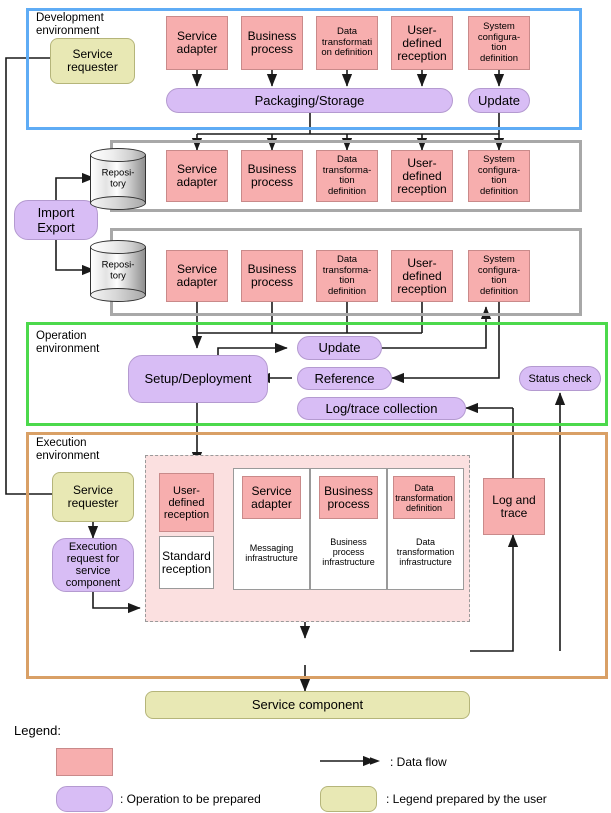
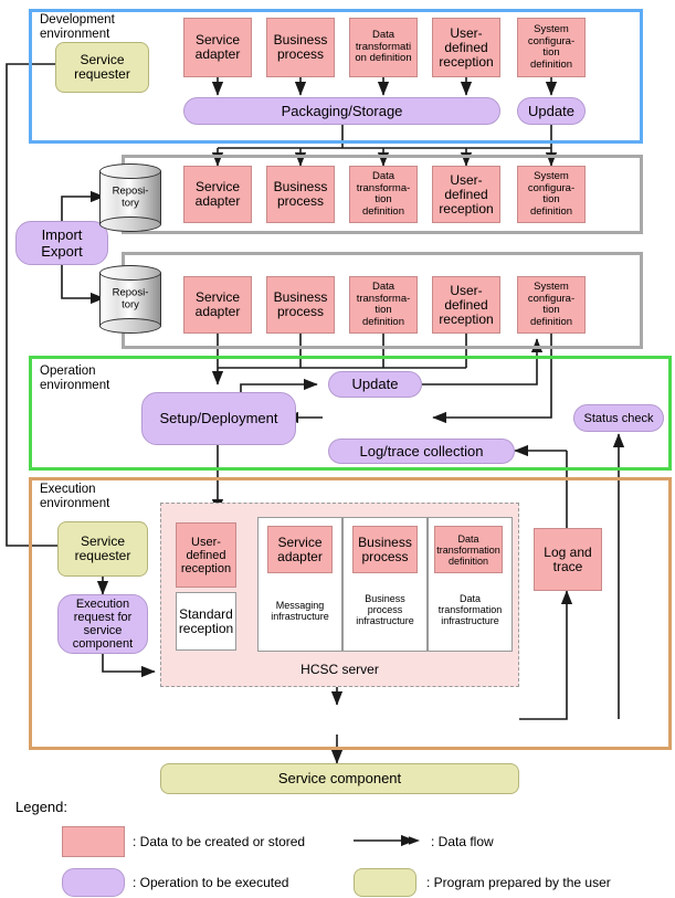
  Development
  environment
  Service
  requester
  Service
  adapter
  Business
  process
  Data
  transformati
  on definition
  User-
  defined
  reception
  System
  configura-
  tion
  definition
  Packaging/Storage
  Update
  Import
  Export
  Reposi-
  tory
  Service
  adapter
  Business
  process
  Data
  transforma-
  tion
  definition
  User-
  defined
  reception
  System
  configura-
  tion
  definition
  Reposi-
  tory
  Service
  adapter
  Business
  process
  Data
  transforma-
  tion
  definition
  User-
  defined
  reception
  System
  configura-
  tion
  definition
  Operation
  environment
  Setup/Deployment
  Update
- Reference
  Log/trace collection
  Status check
  Execution
  environment
  Service
  requester
  Execution
  request for
  service
  component
+ HCSC server
  User-
  defined
  reception
  Standard
  reception
  Service
  adapter
  Messaging
  infrastructure
  Business
  process
  Business
  process
  infrastructure
  Data
  transformation
  definition
  Data
  transformation
  infrastructure
  Log and
  trace
  Service component
  Legend:
+ : Data to be created or stored
  : Data flow
- : Operation to be prepared
+ : Operation to be executed
- : Legend prepared by the user
+ : Program prepared by the user
